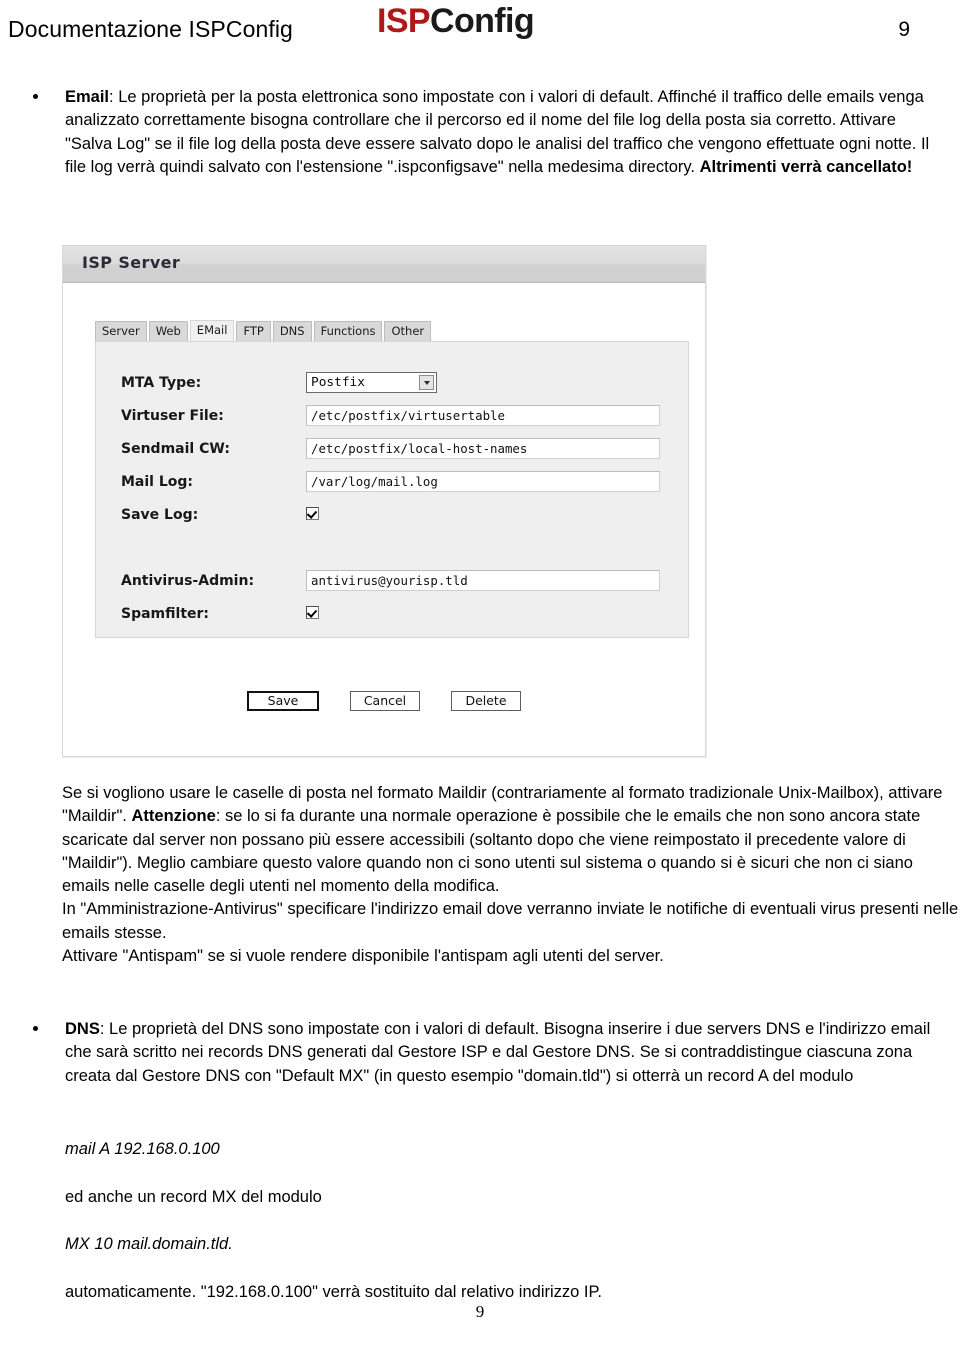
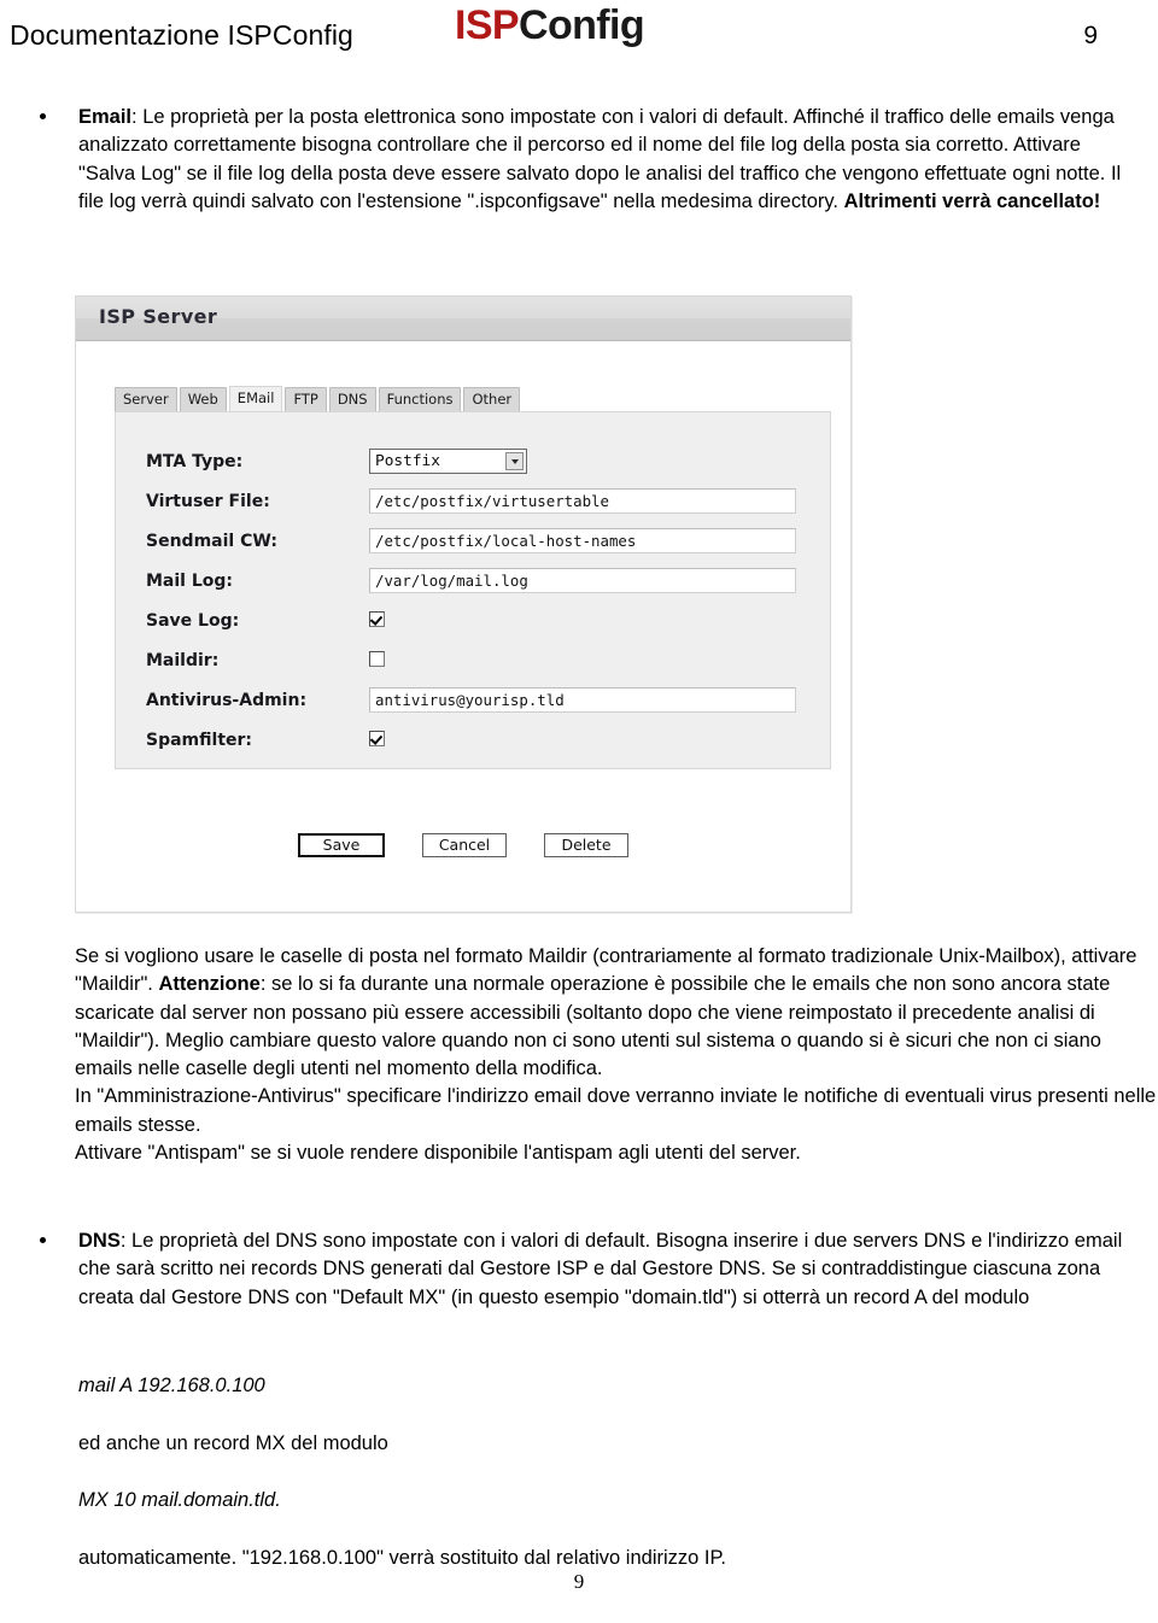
  Documentazione ISPConfig
  ISPConfig
  9
  Email: Le proprietà per la posta elettronica sono impostate con i valori di default. Affinché il traffico delle emails venga analizzato correttamente bisogna controllare che il percorso ed il nome del file log della posta sia corretto. Attivare "Salva Log" se il file log della posta deve essere salvato dopo le analisi del traffico che vengono effettuate ogni notte. Il file log verrà quindi salvato con l'estensione ".ispconfigsave" nella medesima directory. Altrimenti verrà cancellato!
  ISP Server
  Server
  Web
  EMail
  FTP
  DNS
  Functions
  Other
  MTA Type:
  Postfix
  Virtuser File:
  /etc/postfix/virtusertable
  Sendmail CW:
  /etc/postfix/local-host-names
  Mail Log:
  /var/log/mail.log
  Save Log:
+ Maildir:
  Antivirus-Admin:
  antivirus@yourisp.tld
  Spamfilter:
  Save
  Cancel
  Delete
- Se si vogliono usare le caselle di posta nel formato Maildir (contrariamente al formato tradizionale Unix-Mailbox), attivare "Maildir". Attenzione: se lo si fa durante una normale operazione è possibile che le emails che non sono ancora state scaricate dal server non possano più essere accessibili (soltanto dopo che viene reimpostato il precedente valore di "Maildir"). Meglio cambiare questo valore quando non ci sono utenti sul sistema o quando si è sicuri che non ci siano emails nelle caselle degli utenti nel momento della modifica.
+ Se si vogliono usare le caselle di posta nel formato Maildir (contrariamente al formato tradizionale Unix-Mailbox), attivare "Maildir". Attenzione: se lo si fa durante una normale operazione è possibile che le emails che non sono ancora state scaricate dal server non possano più essere accessibili (soltanto dopo che viene reimpostato il precedente analisi di "Maildir"). Meglio cambiare questo valore quando non ci sono utenti sul sistema o quando si è sicuri che non ci siano emails nelle caselle degli utenti nel momento della modifica.
  In "Amministrazione-Antivirus" specificare l'indirizzo email dove verranno inviate le notifiche di eventuali virus presenti nelle emails stesse.
  Attivare "Antispam" se si vuole rendere disponibile l'antispam agli utenti del server.
  DNS: Le proprietà del DNS sono impostate con i valori di default. Bisogna inserire i due servers DNS e l'indirizzo email che sarà scritto nei records DNS generati dal Gestore ISP e dal Gestore DNS. Se si contraddistingue ciascuna zona creata dal Gestore DNS con "Default MX" (in questo esempio "domain.tld") si otterrà un record A del modulo
  mail A 192.168.0.100
  ed anche un record MX del modulo
  MX 10 mail.domain.tld.
  automaticamente. "192.168.0.100" verrà sostituito dal relativo indirizzo IP.
  9
